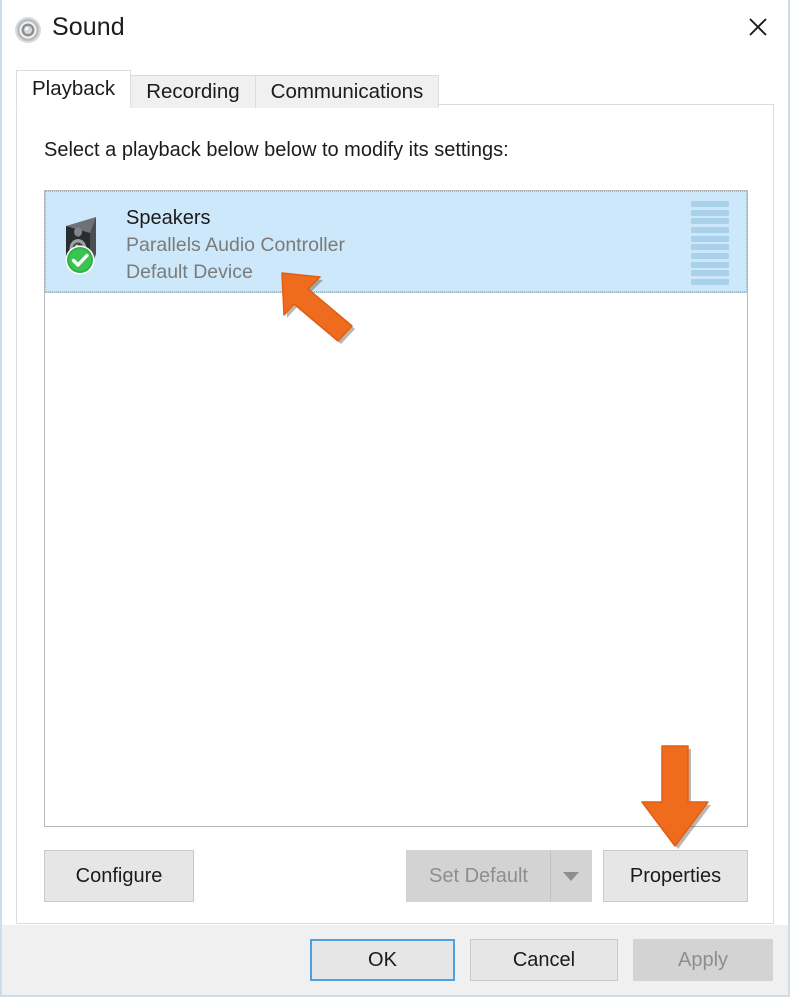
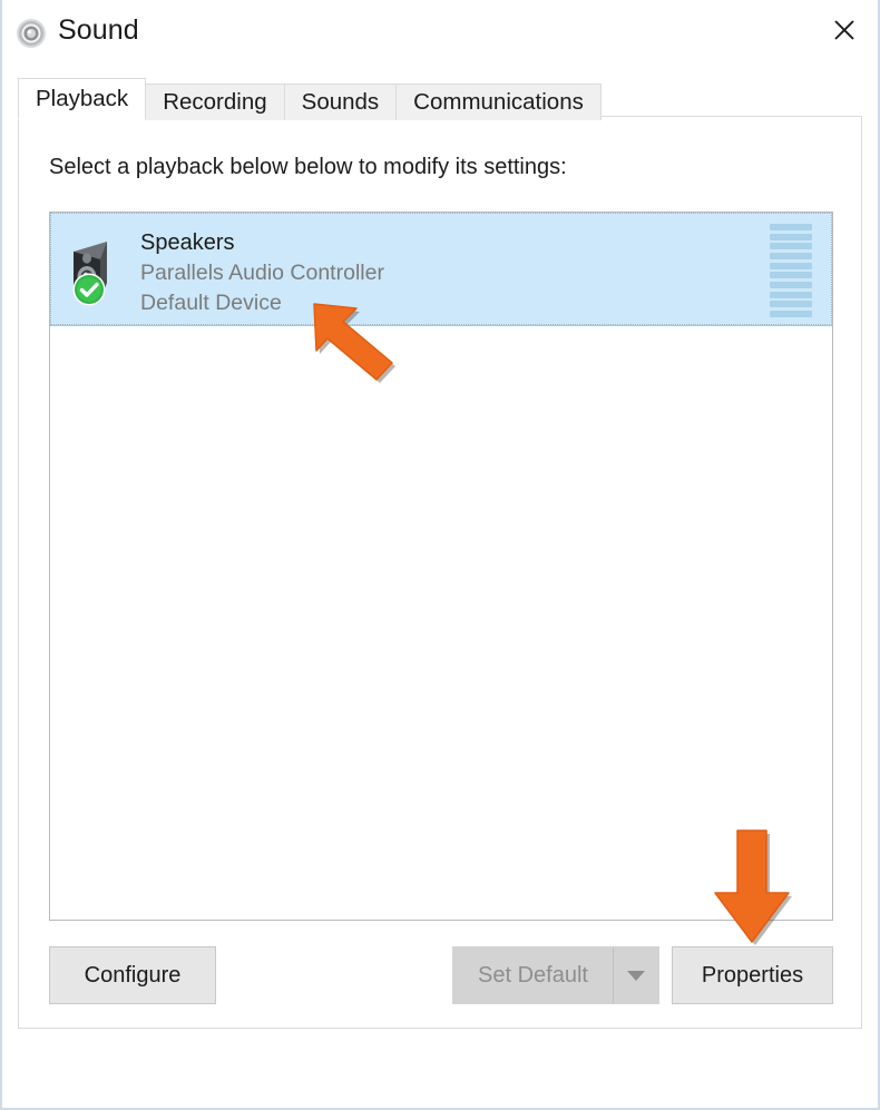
  Sound
  Playback
  Recording
+ Sounds
  Communications
  Select a playback below below to modify its settings:
  Speakers
  Parallels Audio Controller
  Default Device
  Configure
  Set Default
  Properties
- OK
- Cancel
- Apply
